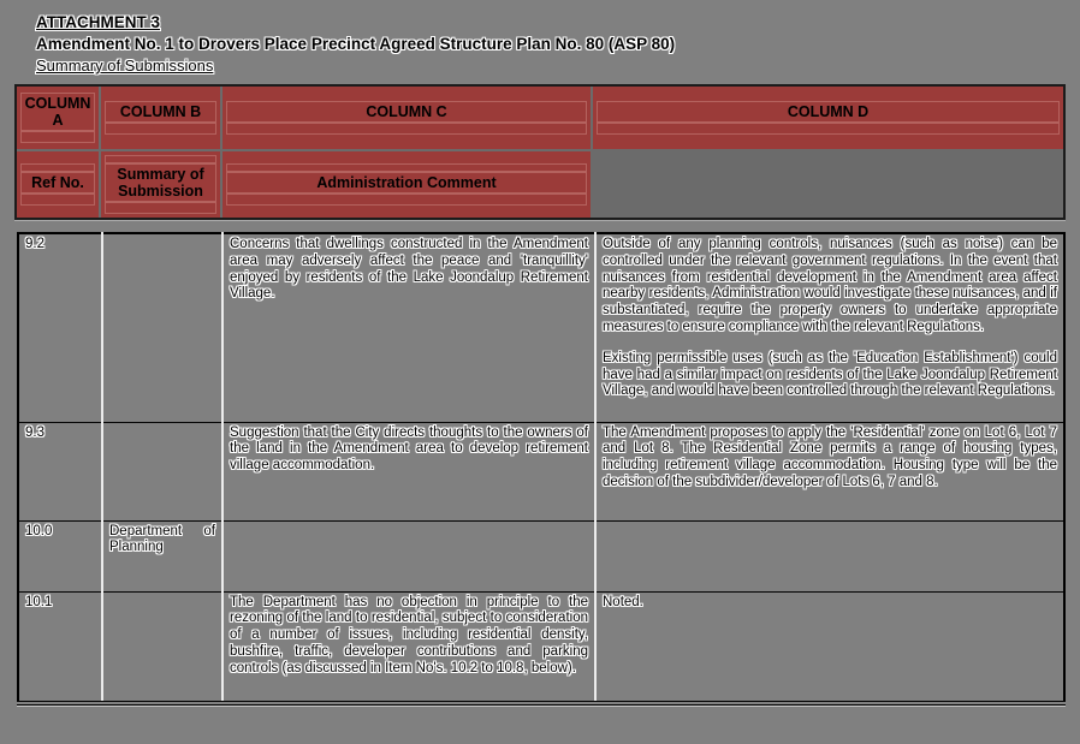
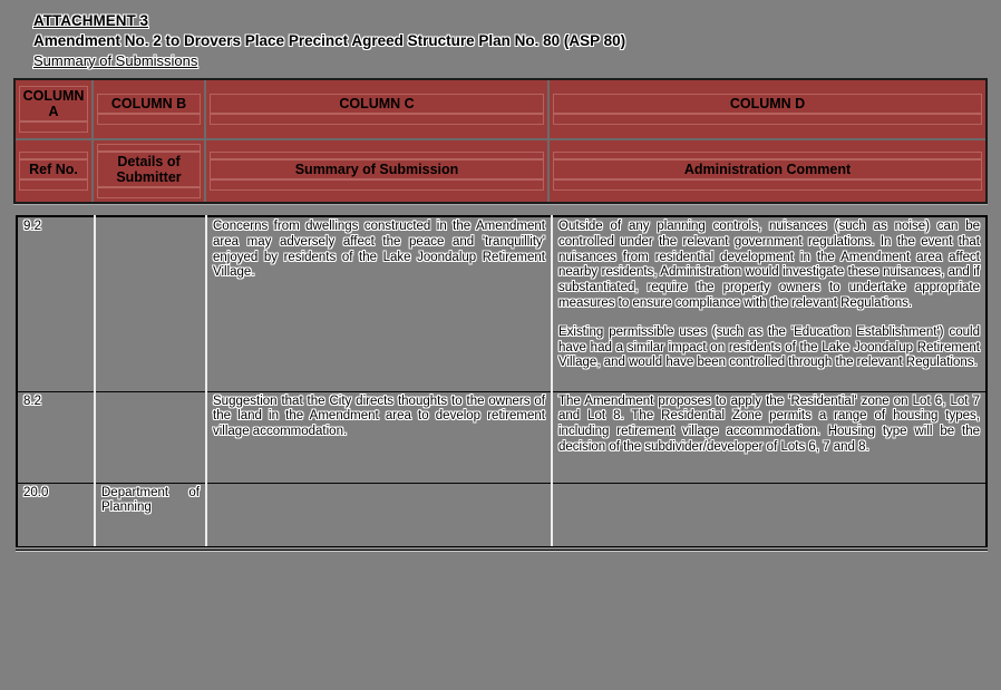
  ATTACHMENT 3
- Amendment No. 1 to Drovers Place Precinct Agreed Structure Plan No. 80 (ASP 80)
+ Amendment No. 2 to Drovers Place Precinct Agreed Structure Plan No. 80 (ASP 80)
  Summary of Submissions
  COLUMN A
  COLUMN B
  COLUMN C
  COLUMN D
  Ref No.
+ Details of Submitter
  Summary of Submission
  Administration Comment
- 9.2		Concerns that dwellings constructed in the Amendment area may adversely affect the peace and 'tranquillity' enjoyed by residents of the Lake Joondalup Retirement Village.	Outside of any planning controls, nuisances (such as noise) can be controlled under the relevant government regulations. In the event that nuisances from residential development in the Amendment area affect nearby residents, Administration would investigate these nuisances, and if substantiated, require the property owners to undertake appropriate measures to ensure compliance with the relevant Regulations. Existing permissible uses (such as the 'Education Establishment') could have had a similar impact on residents of the Lake Joondalup Retirement Village, and would have been controlled through the relevant Regulations.
+ 9.2		Concerns from dwellings constructed in the Amendment area may adversely affect the peace and 'tranquillity' enjoyed by residents of the Lake Joondalup Retirement Village.	Outside of any planning controls, nuisances (such as noise) can be controlled under the relevant government regulations. In the event that nuisances from residential development in the Amendment area affect nearby residents, Administration would investigate these nuisances, and if substantiated, require the property owners to undertake appropriate measures to ensure compliance with the relevant Regulations. Existing permissible uses (such as the 'Education Establishment') could have had a similar impact on residents of the Lake Joondalup Retirement Village, and would have been controlled through the relevant Regulations.
- 9.3		Suggestion that the City directs thoughts to the owners of the land in the Amendment area to develop retirement village accommodation.	The Amendment proposes to apply the 'Residential' zone on Lot 6, Lot 7 and Lot 8. The Residential Zone permits a range of housing types, including retirement village accommodation. Housing type will be the decision of the subdivider/developer of Lots 6, 7 and 8.
+ 8.2		Suggestion that the City directs thoughts to the owners of the land in the Amendment area to develop retirement village accommodation.	The Amendment proposes to apply the 'Residential' zone on Lot 6, Lot 7 and Lot 8. The Residential Zone permits a range of housing types, including retirement village accommodation. Housing type will be the decision of the subdivider/developer of Lots 6, 7 and 8.
- 10.0	Department of Planning
+ 20.0	Department of Planning
- 10.1		The Department has no objection in principle to the rezoning of the land to residential, subject to consideration of a number of issues, including residential density, bushfire, traffic, developer contributions and parking controls (as discussed in Item No's. 10.2 to 10.8, below).	Noted.
